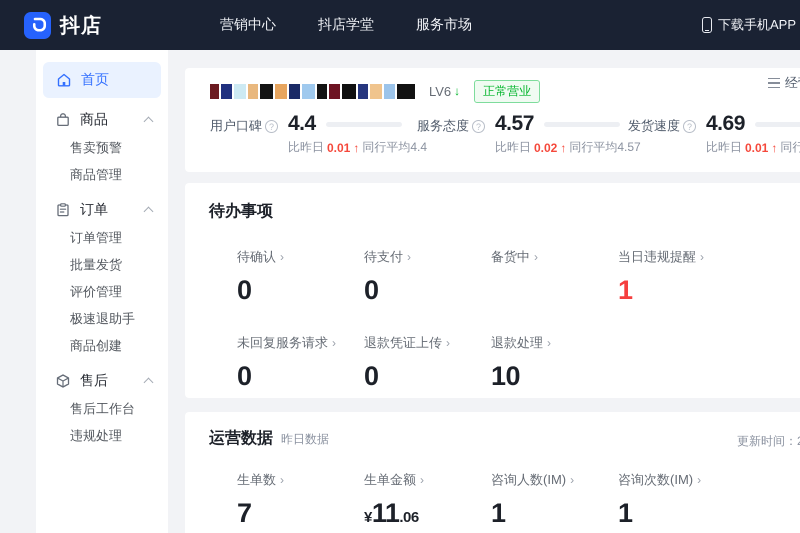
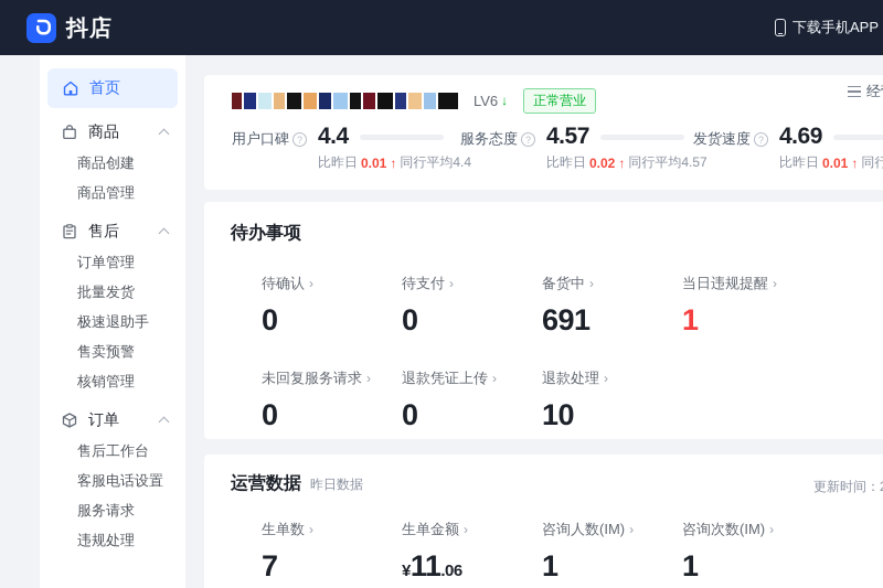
  抖店
- 营销中心
- 抖店学堂
- 服务市场
  下载手机APP
  首页
  商品
- 售卖预警
+ 商品创建
  商品管理
- 订单
+ 售后
  订单管理
  批量发货
- 评价管理
  极速退助手
- 商品创建
+ 售卖预警
+ 核销管理
- 售后
+ 订单
  售后工作台
+ 客服电话设置
+ 服务请求
  违规处理
  LV6
  正常营业
  用户口碑
  ?
  4.4
  比昨日
  0.01
  同行平均4.4
  服务态度
  ?
  4.57
  比昨日
  0.02
  同行平均4.57
  发货速度
  ?
  4.69
  比昨日
  0.01
  待办事项
  待确认
  0
  待支付
  0
  备货中
+ 691
  当日违规提醒
  1
  未回复服务请求
  0
  退款凭证上传
  0
  退款处理
  10
  运营数据
  昨日数据
  生单数
  7
  生单金额
  ¥11.06
  咨询人数(IM)
  1
  咨询次数(IM)
  1
